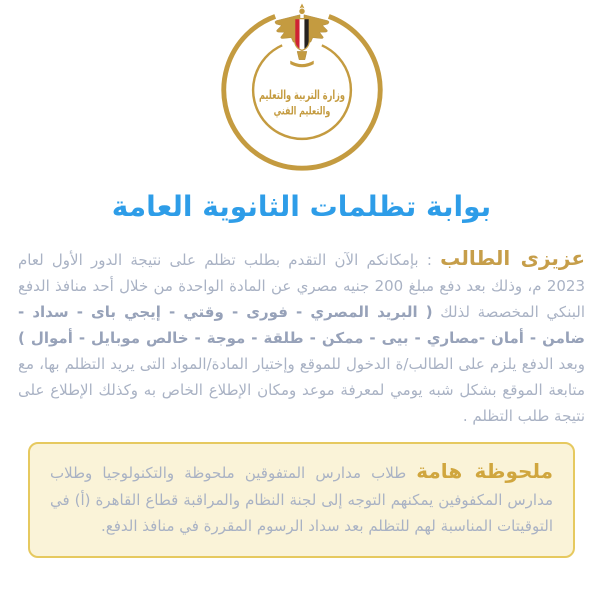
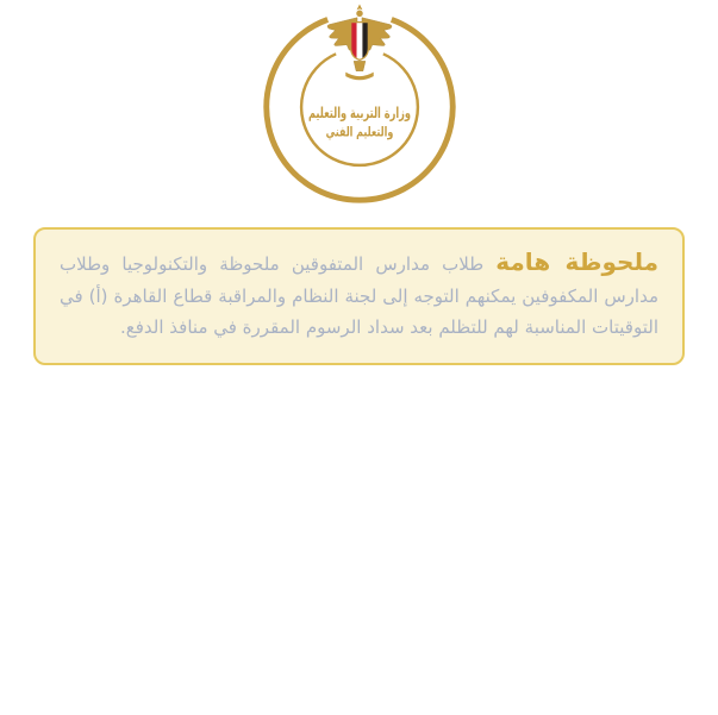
  وزارة التربية والتعليم
  والتعليم الفني
- بوابة تظلمات الثانوية العامة
- عزيزى الطالب : بإمكانكم الآن التقدم بطلب تظلم على نتيجة الدور الأول لعام 2023 م، وذلك بعد دفع مبلغ 200 جنيه مصري عن المادة الواحدة من خلال أحد منافذ الدفع البنكي المخصصة لذلك ( البريد المصري - فورى - وقتي - إيجي باى - سداد - ضامن - أمان -مصاري - بيى - ممكن - طلقة - موجة - خالص موبايل - أموال ) وبعد الدفع يلزم على الطالب/ة الدخول للموقع وإختيار المادة/المواد التى يريد التظلم بها، مع متابعة الموقع بشكل شبه يومي لمعرفة موعد ومكان الإطلاع الخاص به وكذلك الإطلاع على نتيجة طلب التظلم .
  ملحوظة هامة طلاب مدارس المتفوقين ملحوظة والتكنولوجيا وطلاب مدارس المكفوفين يمكنهم التوجه إلى لجنة النظام والمراقبة قطاع القاهرة (أ) في التوقيتات المناسبة لهم للتظلم بعد سداد الرسوم المقررة في منافذ الدفع.
